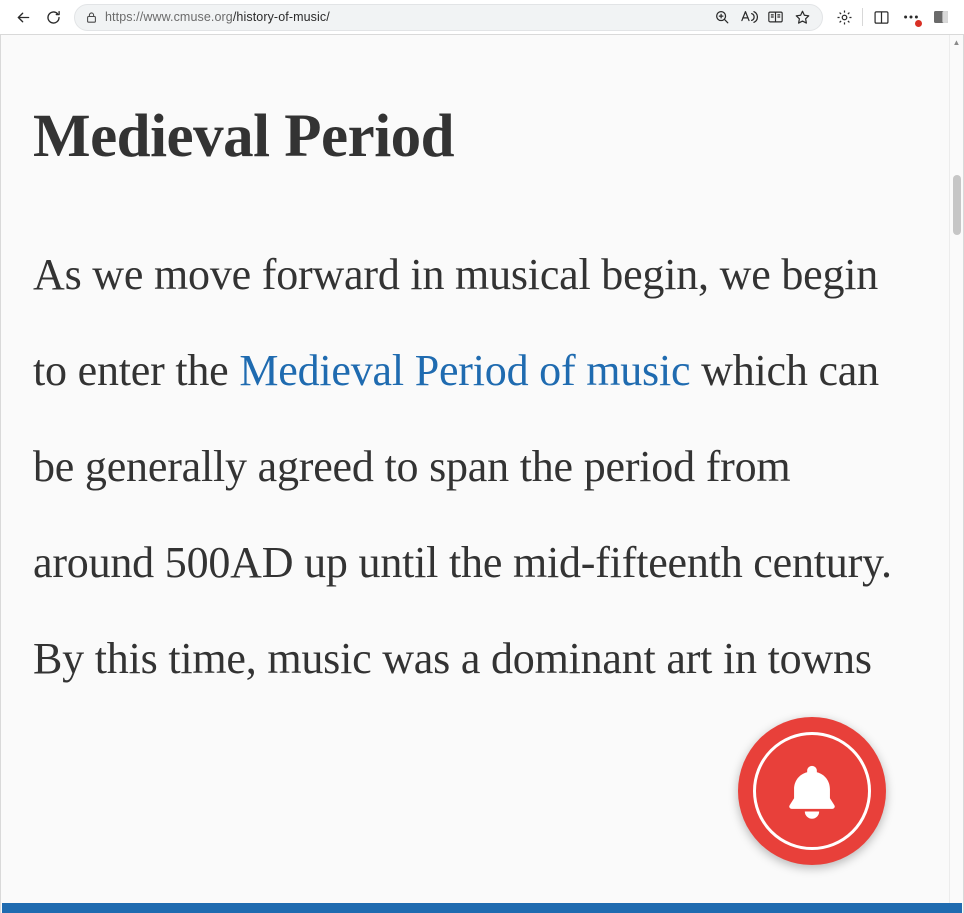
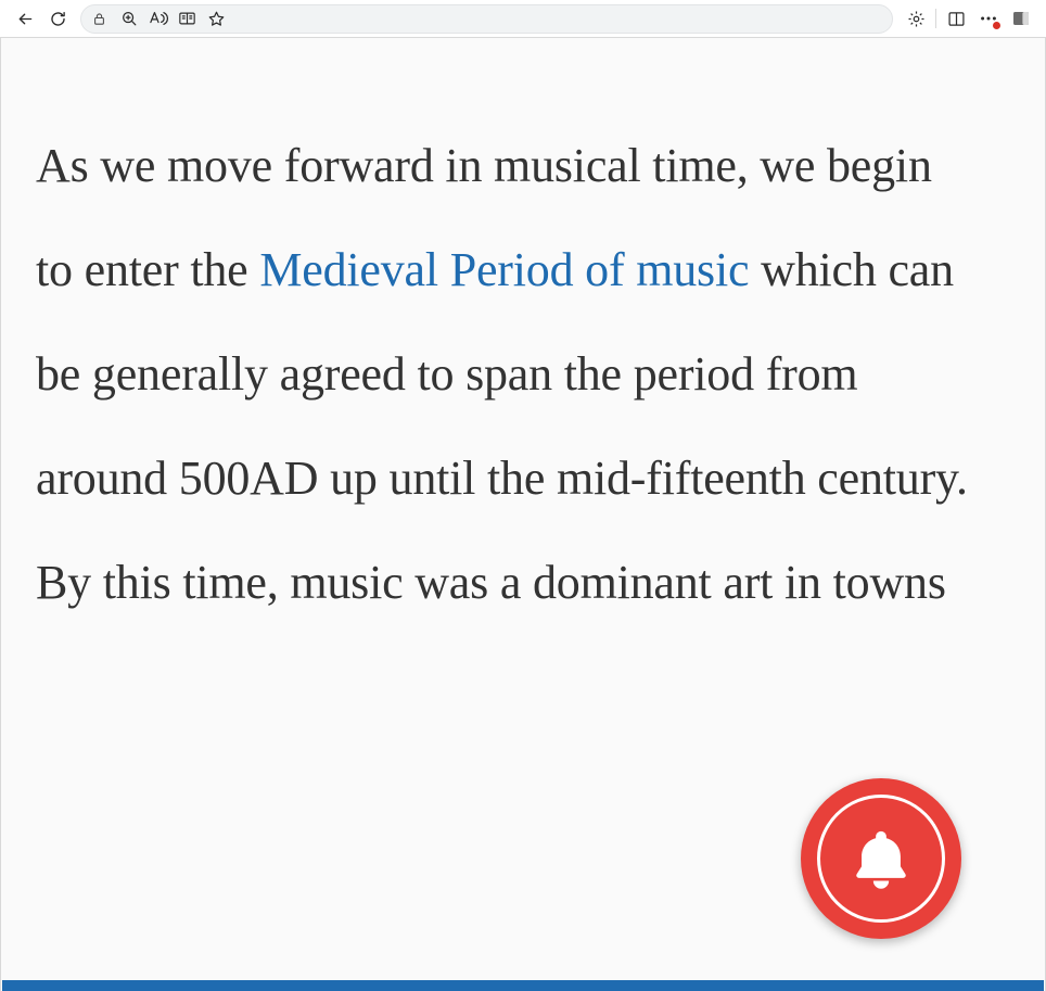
- https://www.cmuse.org/history-of-music/
- Medieval Period
- As we move forward in musical begin, we begin to enter the Medieval Period of music which can be generally agreed to span the period from around 500AD up until the mid-fifteenth century. By this time, music was a dominant art in towns
+ As we move forward in musical time, we begin to enter the Medieval Period of music which can be generally agreed to span the period from around 500AD up until the mid-fifteenth century. By this time, music was a dominant art in towns
- ▲
